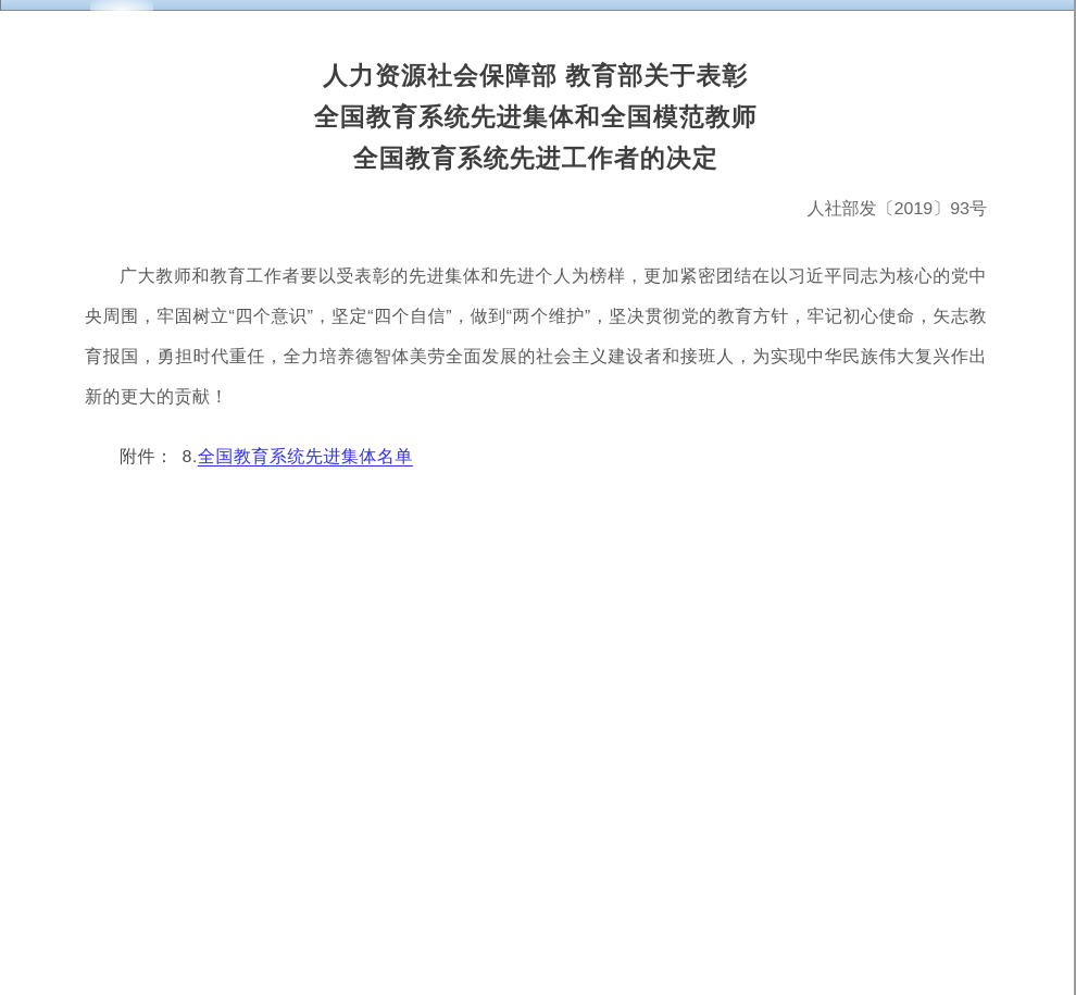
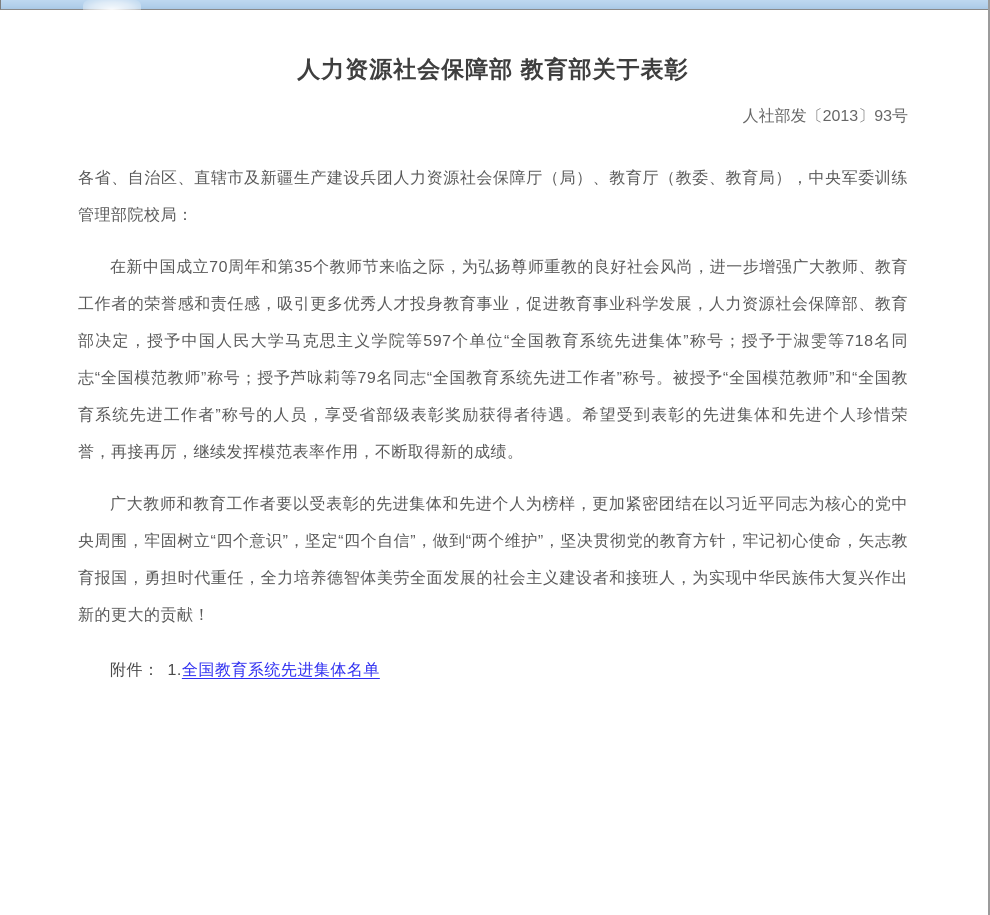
  人力资源社会保障部 教育部关于表彰
- 全国教育系统先进集体和全国模范教师
- 全国教育系统先进工作者的决定
- 人社部发〔2019〕93号
+ 人社部发〔2013〕93号
+ 各省、自治区、直辖市及新疆生产建设兵团人力资源社会保障厅（局）、教育厅（教委、教育局），中央军委训练管理部院校局：
+ 在新中国成立70周年和第35个教师节来临之际，为弘扬尊师重教的良好社会风尚，进一步增强广大教师、教育工作者的荣誉感和责任感，吸引更多优秀人才投身教育事业，促进教育事业科学发展，人力资源社会保障部、教育部决定，授予中国人民大学马克思主义学院等597个单位“全国教育系统先进集体”称号；授予于淑雯等718名同志“全国模范教师”称号；授予芦咏莉等79名同志“全国教育系统先进工作者”称号。被授予“全国模范教师”和“全国教育系统先进工作者”称号的人员，享受省部级表彰奖励获得者待遇。希望受到表彰的先进集体和先进个人珍惜荣誉，再接再厉，继续发挥模范表率作用，不断取得新的成绩。
  广大教师和教育工作者要以受表彰的先进集体和先进个人为榜样，更加紧密团结在以习近平同志为核心的党中央周围，牢固树立“四个意识”，坚定“四个自信”，做到“两个维护”，坚决贯彻党的教育方针，牢记初心使命，矢志教育报国，勇担时代重任，全力培养德智体美劳全面发展的社会主义建设者和接班人，为实现中华民族伟大复兴作出新的更大的贡献！
- 附件： 8.全国教育系统先进集体名单
+ 附件： 1.全国教育系统先进集体名单
